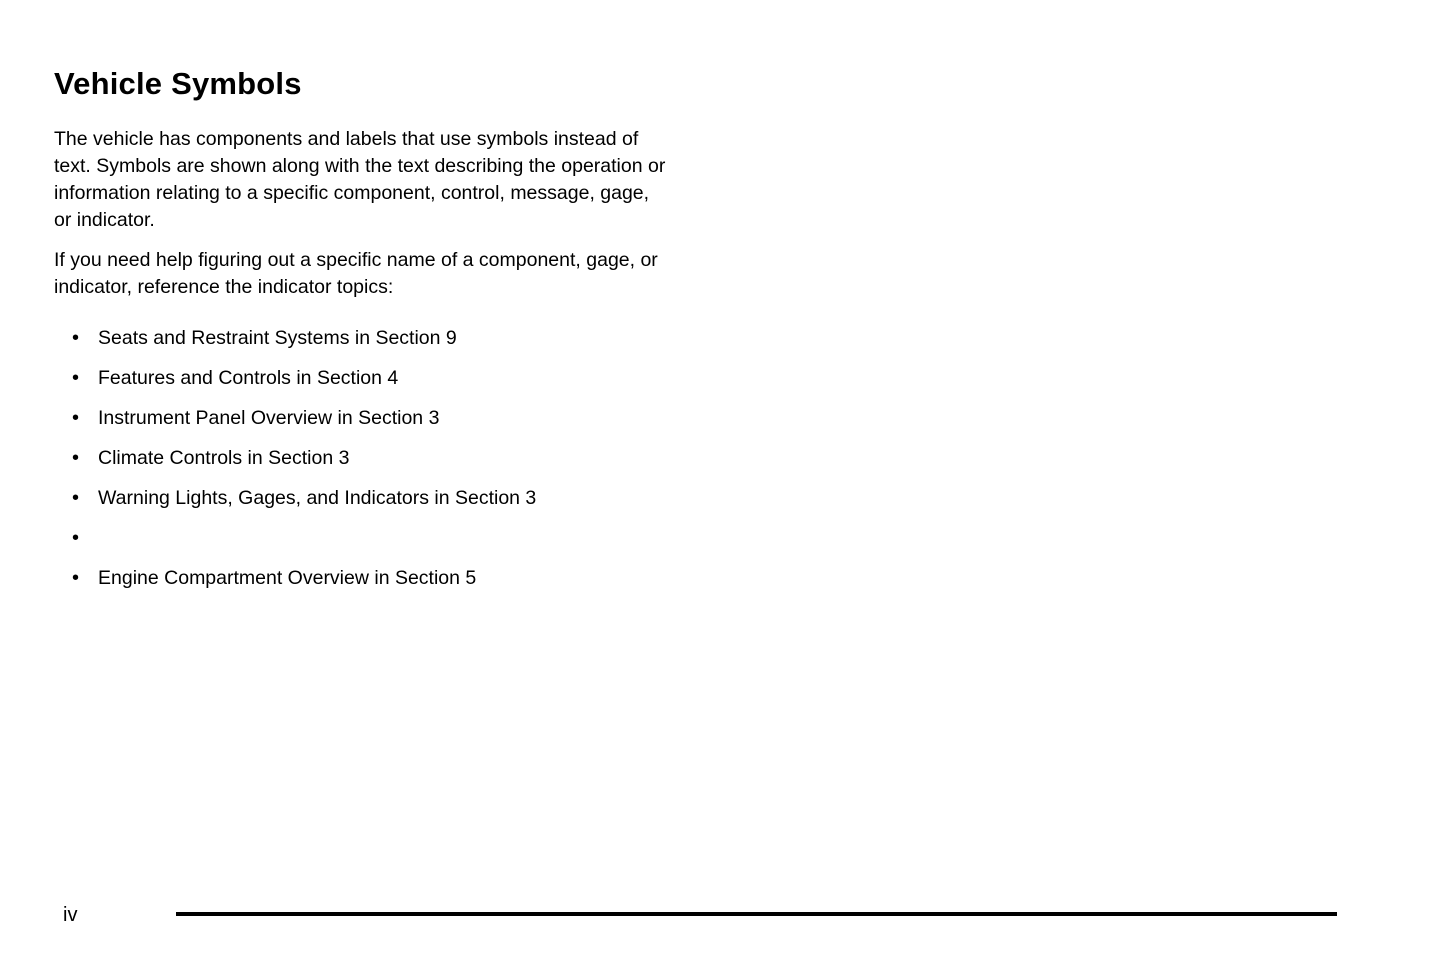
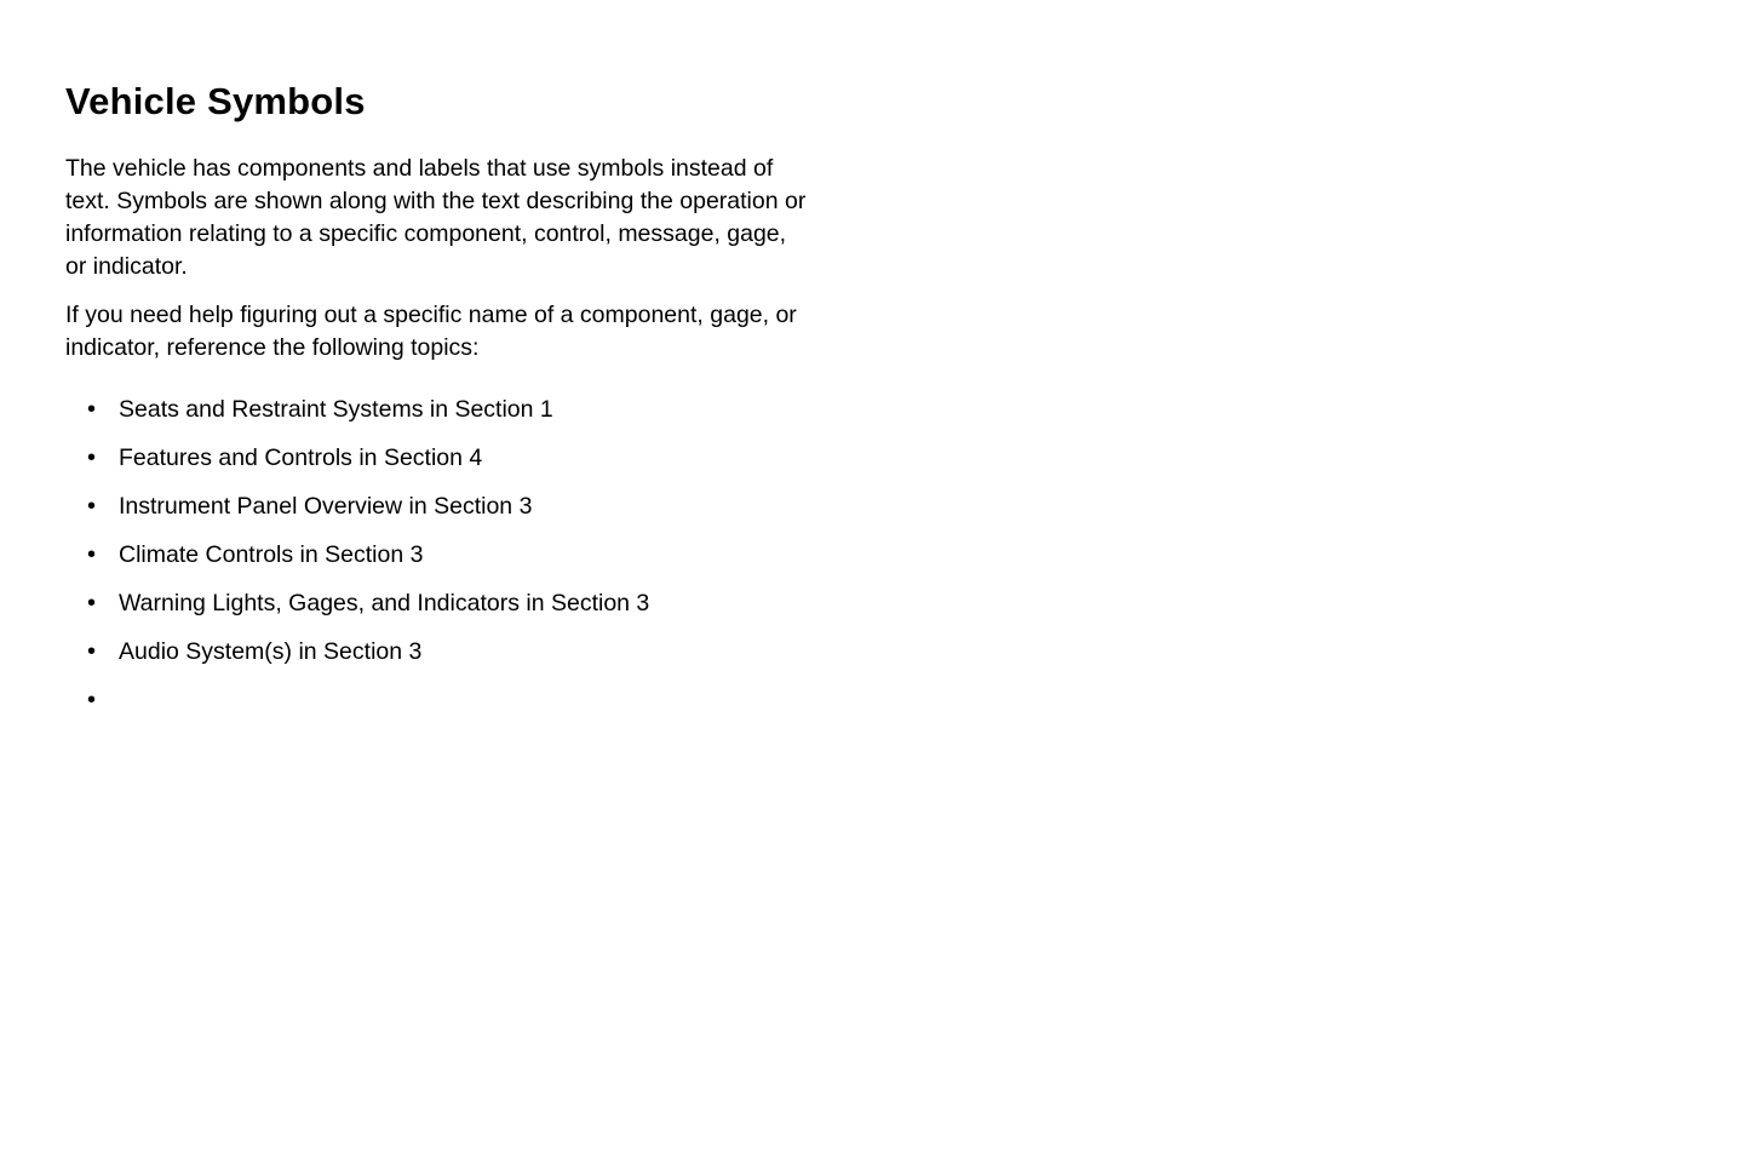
  Vehicle Symbols
  The vehicle has components and labels that use symbols instead of text. Symbols are shown along with the text describing the operation or information relating to a specific component, control, message, gage, or indicator.
- If you need help figuring out a specific name of a component, gage, or indicator, reference the indicator topics:
+ If you need help figuring out a specific name of a component, gage, or indicator, reference the following topics:
  •
- Seats and Restraint Systems in Section 9
+ Seats and Restraint Systems in Section 1
  •
  Features and Controls in Section 4
  •
  Instrument Panel Overview in Section 3
  •
  Climate Controls in Section 3
  •
  Warning Lights, Gages, and Indicators in Section 3
  •
+ Audio System(s) in Section 3
  •
- Engine Compartment Overview in Section 5
- iv
